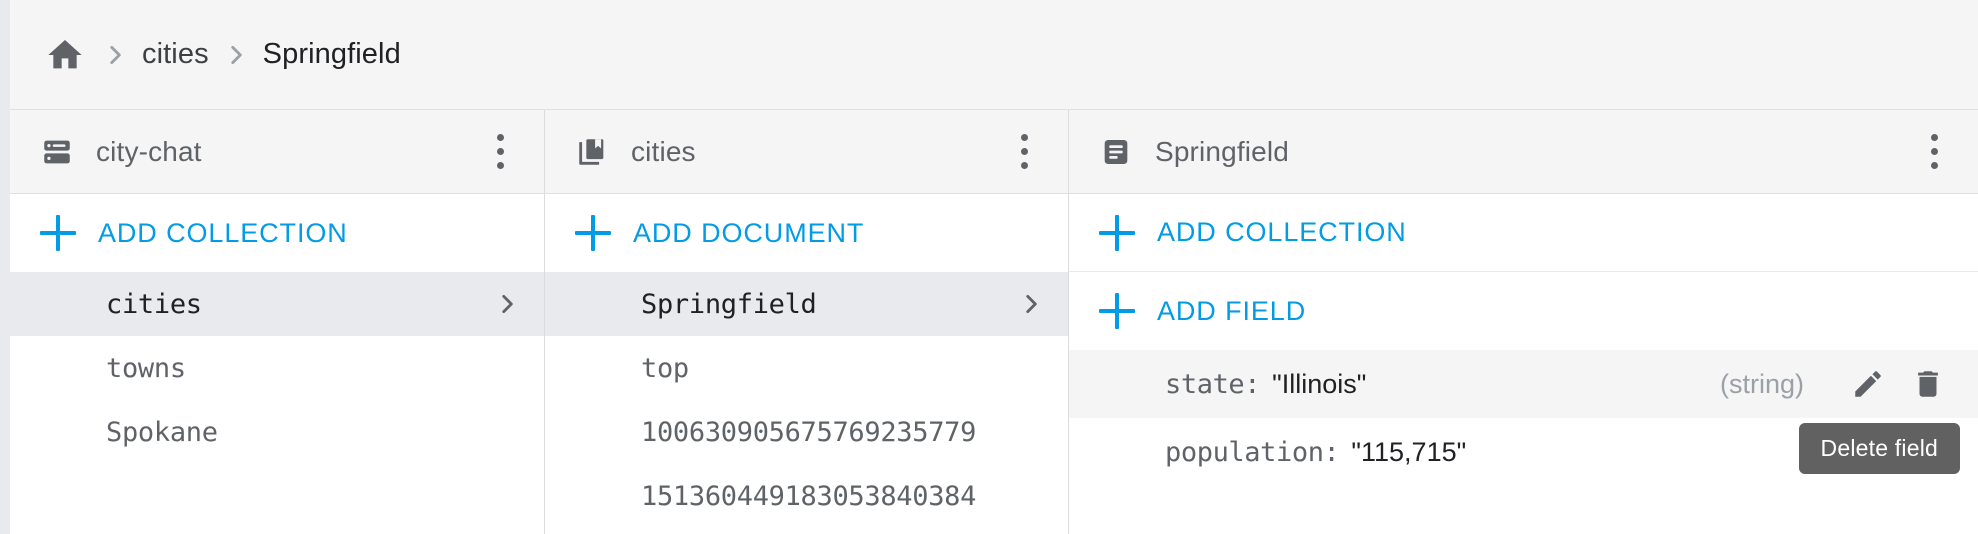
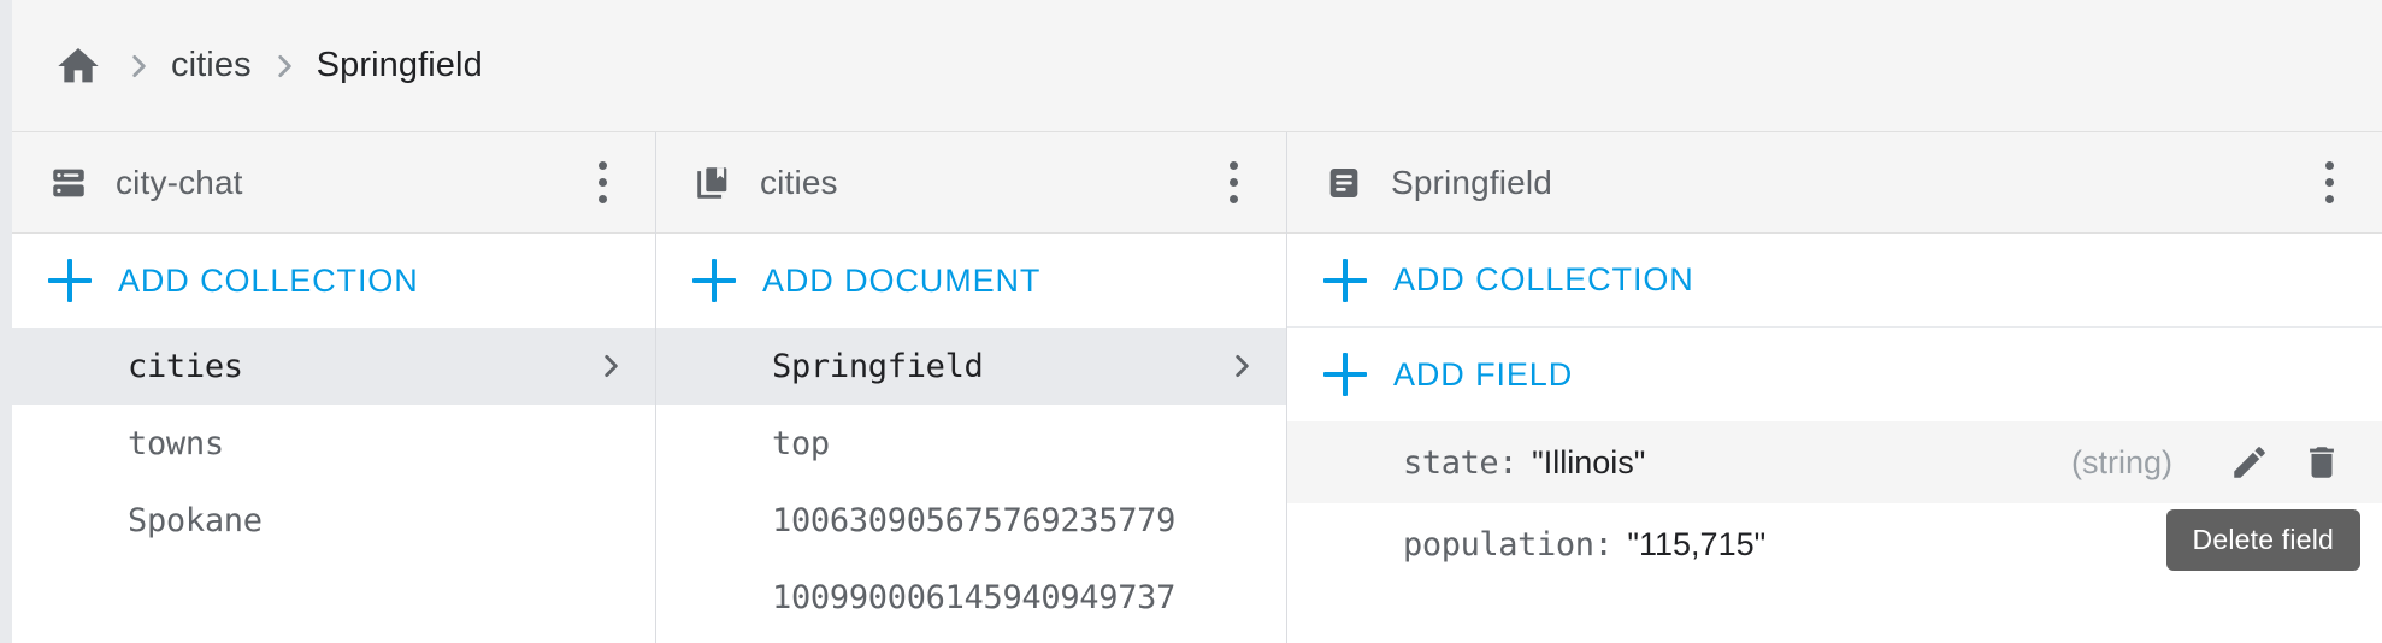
  cities
  Springfield
  city-chat
  ADD COLLECTION
  cities
  towns
  Spokane
  cities
  ADD DOCUMENT
  Springfield
  top
  100630905675769235779
- 151360449183053840384
+ 100990006145940949737
  Springfield
  ADD COLLECTION
  ADD FIELD
  state:
  "Illinois"
  (string)
  population:
  "115,715"
  Delete field
